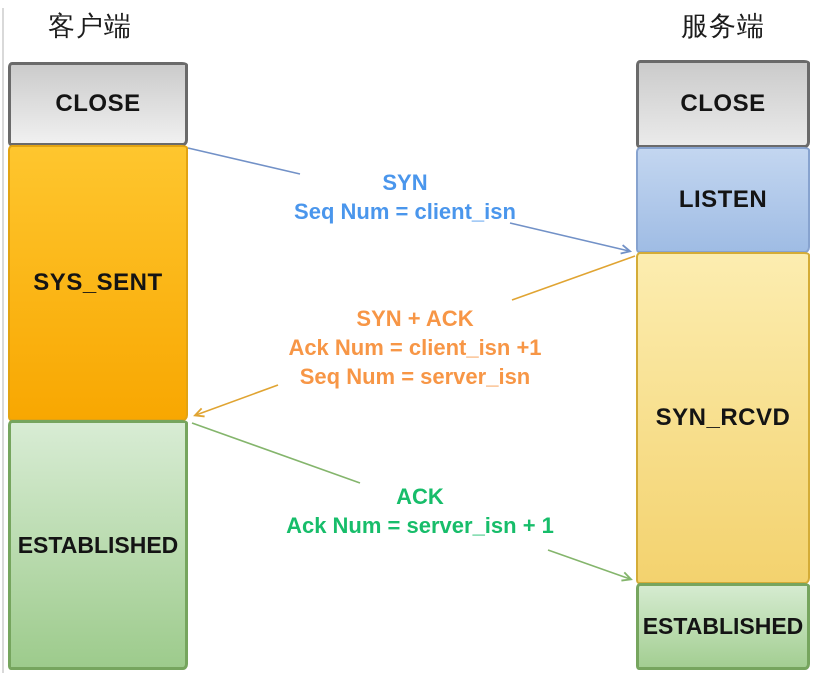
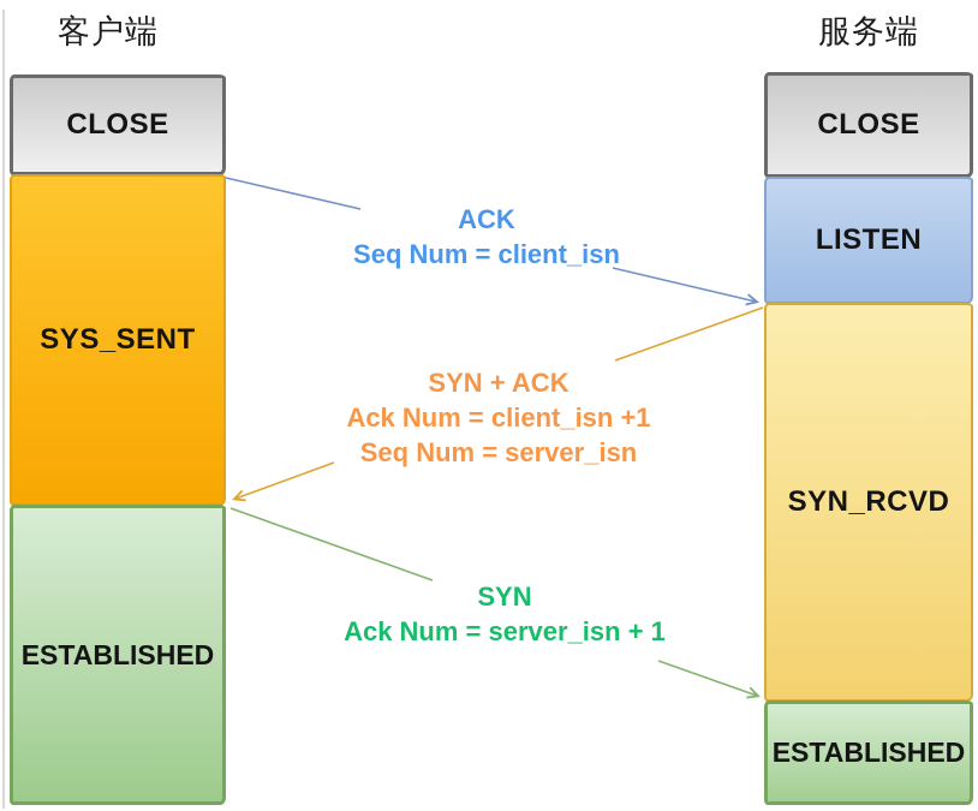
  客户端
  服务端
  CLOSE
  SYS_SENT
  ESTABLISHED
  CLOSE
  LISTEN
  SYN_RCVD
  ESTABLISHED
- SYN
+ ACK
  Seq Num = client_isn
  SYN + ACK
  Ack Num = client_isn +1
  Seq Num = server_isn
- ACK
+ SYN
  Ack Num = server_isn + 1
